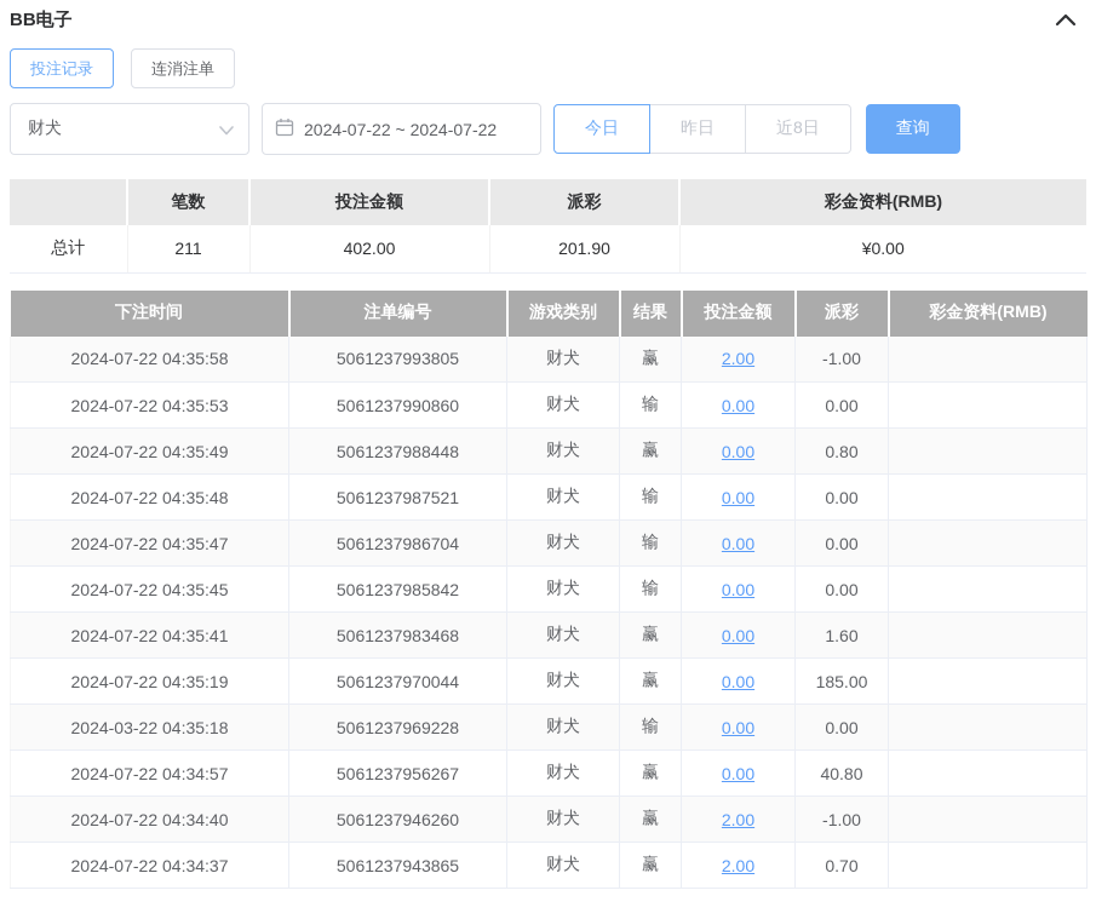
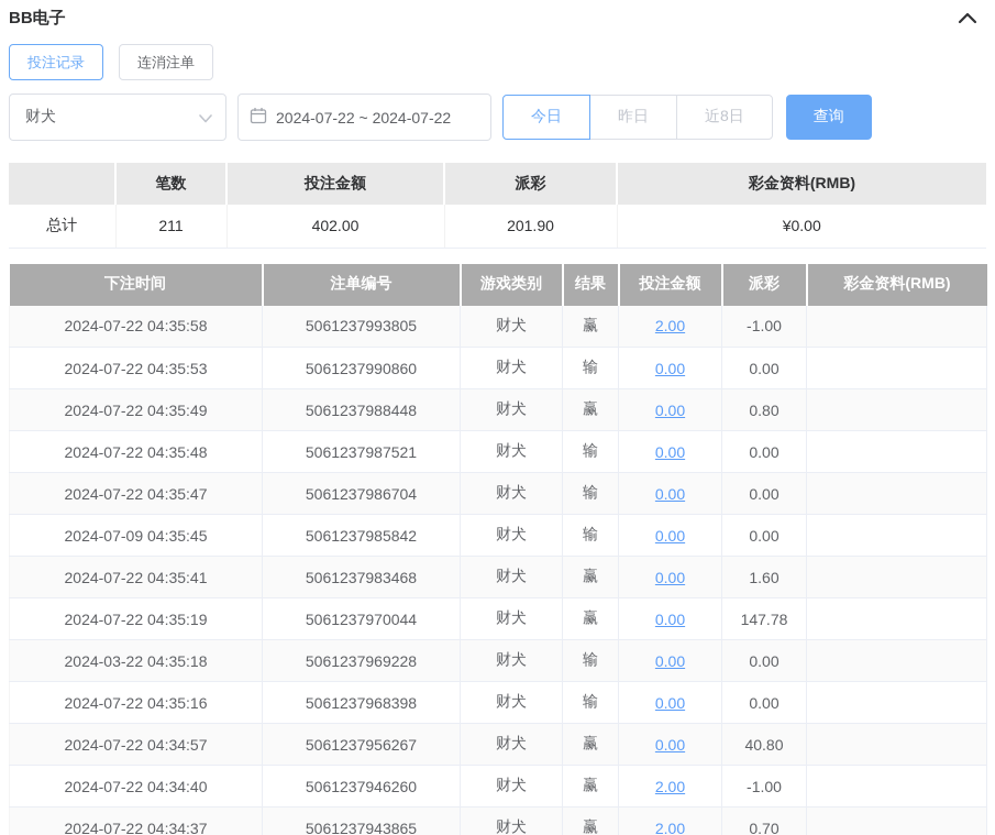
  BB电子
  投注记录
  连消注单
  财犬
  2024-07-22 ~ 2024-07-22
  今日
  昨日
  近8日
  查询
  	笔数	投注金额	派彩	彩金资料(RMB)
  总计	211	402.00	201.90	¥0.00
  下注时间	注单编号	游戏类别	结果	投注金额	派彩	彩金资料(RMB)
  2024-07-22 04:35:58	5061237993805	财犬	赢	2.00	-1.00
  2024-07-22 04:35:53	5061237990860	财犬	输	0.00	0.00
  2024-07-22 04:35:49	5061237988448	财犬	赢	0.00	0.80
  2024-07-22 04:35:48	5061237987521	财犬	输	0.00	0.00
  2024-07-22 04:35:47	5061237986704	财犬	输	0.00	0.00
- 2024-07-22 04:35:45	5061237985842	财犬	输	0.00	0.00
+ 2024-07-09 04:35:45	5061237985842	财犬	输	0.00	0.00
  2024-07-22 04:35:41	5061237983468	财犬	赢	0.00	1.60
- 2024-07-22 04:35:19	5061237970044	财犬	赢	0.00	185.00
+ 2024-07-22 04:35:19	5061237970044	财犬	赢	0.00	147.78
  2024-03-22 04:35:18	5061237969228	财犬	输	0.00	0.00
+ 2024-07-22 04:35:16	5061237968398	财犬	输	0.00	0.00
  2024-07-22 04:34:57	5061237956267	财犬	赢	0.00	40.80
  2024-07-22 04:34:40	5061237946260	财犬	赢	2.00	-1.00
  2024-07-22 04:34:37	5061237943865	财犬	赢	2.00	0.70
